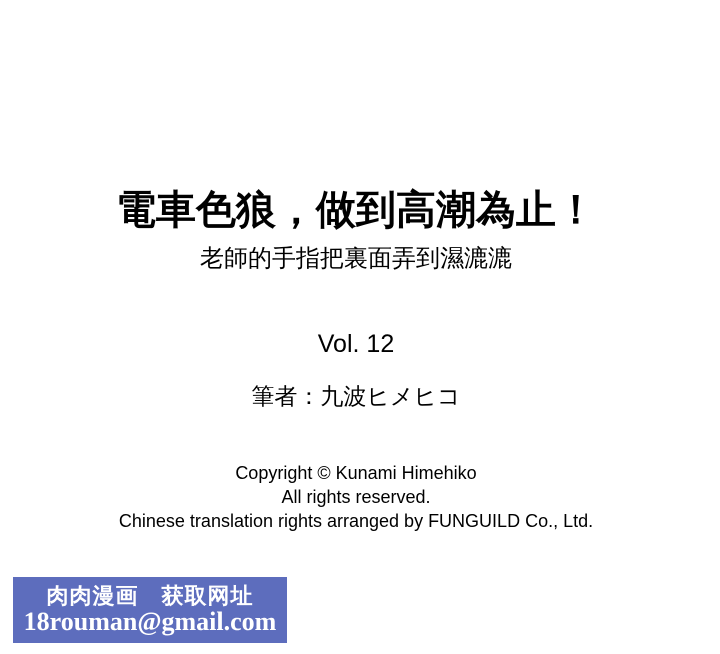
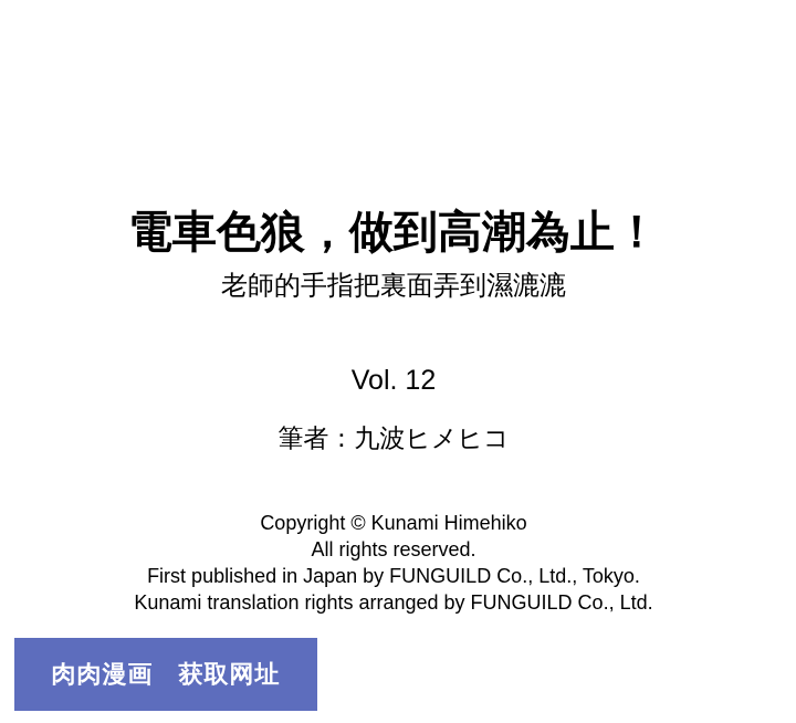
  電車色狼，做到高潮為止！
  老師的手指把裏面弄到濕漉漉
  Vol. 12
  筆者：九波ヒメヒコ
  Copyright © Kunami Himehiko
  All rights reserved.
+ First published in Japan by FUNGUILD Co., Ltd., Tokyo.
- Chinese translation rights arranged by FUNGUILD Co., Ltd.
+ Kunami translation rights arranged by FUNGUILD Co., Ltd.
  肉肉漫画 获取网址
- 18rouman@gmail.com
